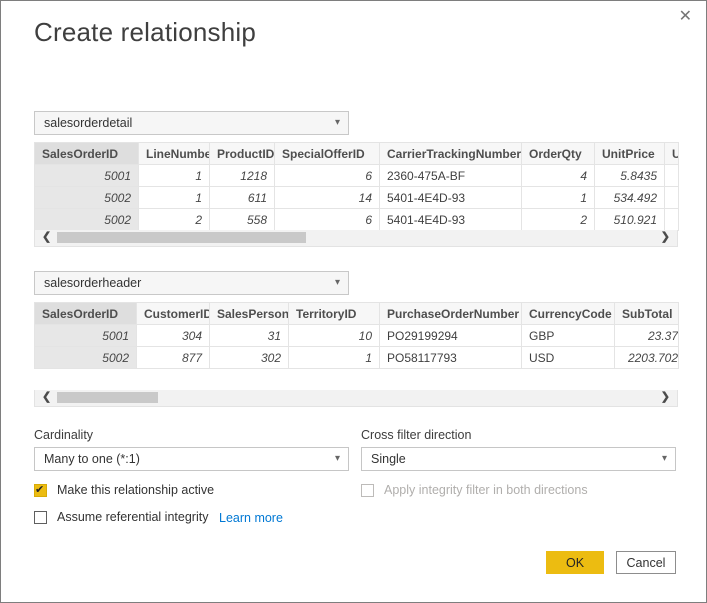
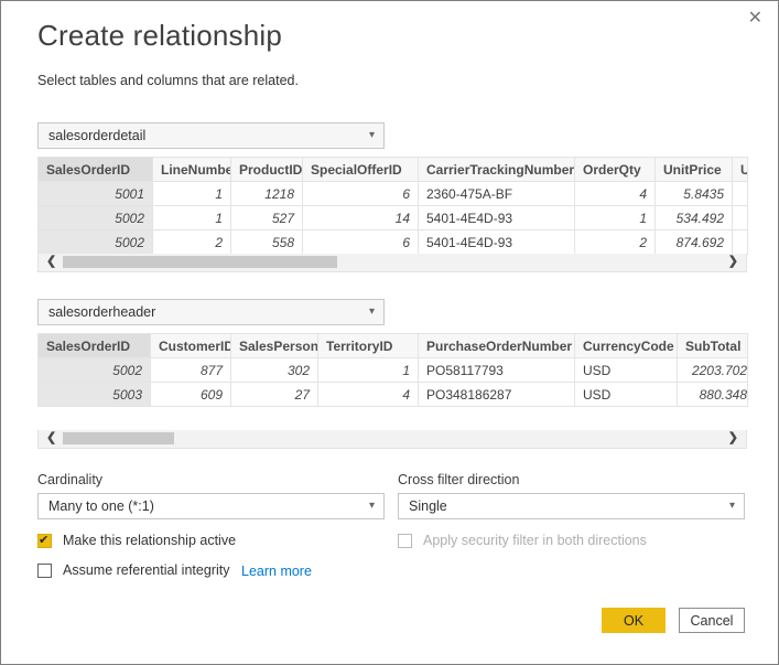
  ✕
  Create relationship
+ Select tables and columns that are related.
  salesorderdetail
  ▾
  SalesOrderID	LineNumbe	ProductID	SpecialOfferID	CarrierTrackingNumber	OrderQty	UnitPrice	U
  5001	1	1218	6	2360-475A-BF	4	5.8435
- 5002	1	611	14	5401-4E4D-93	1	534.492
+ 5002	1	527	14	5401-4E4D-93	1	534.492
- 5002	2	558	6	5401-4E4D-93	2	510.921
+ 5002	2	558	6	5401-4E4D-93	2	874.692
  ❮
  ❯
  salesorderheader
  ▾
  SalesOrderID	CustomerID	SalesPerson	TerritoryID	PurchaseOrderNumber	CurrencyCode	SubTotal
- 5001	304	31	10	PO29199294	GBP	23.37
  5002	877	302	1	PO58117793	USD	2203.702
+ 5003	609	27	4	PO348186287	USD	880.348
  ❮
  ❯
  Cardinality
  Cross filter direction
  Many to one (*:1)
  ▾
  Single
  ▾
  ✔
  Make this relationship active
- Apply integrity filter in both directions
+ Apply security filter in both directions
  Assume referential integrity
  Learn more
  OK
  Cancel
